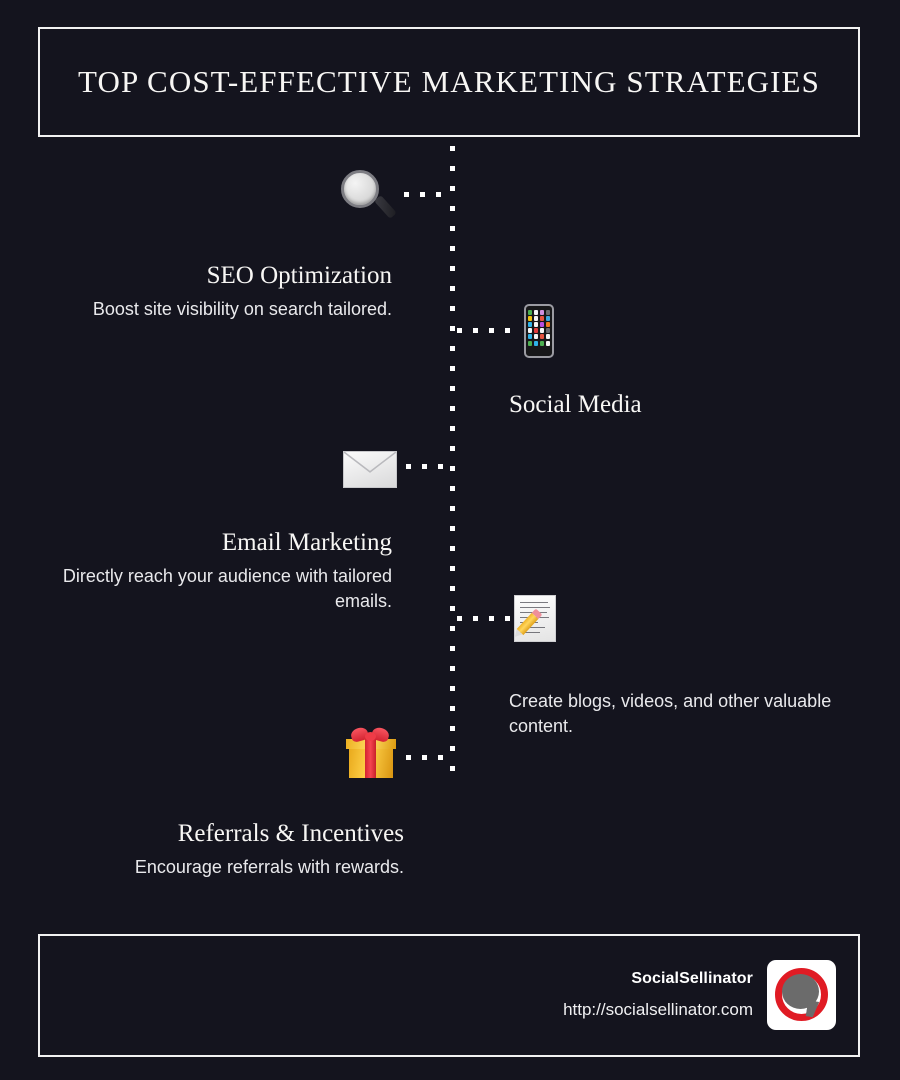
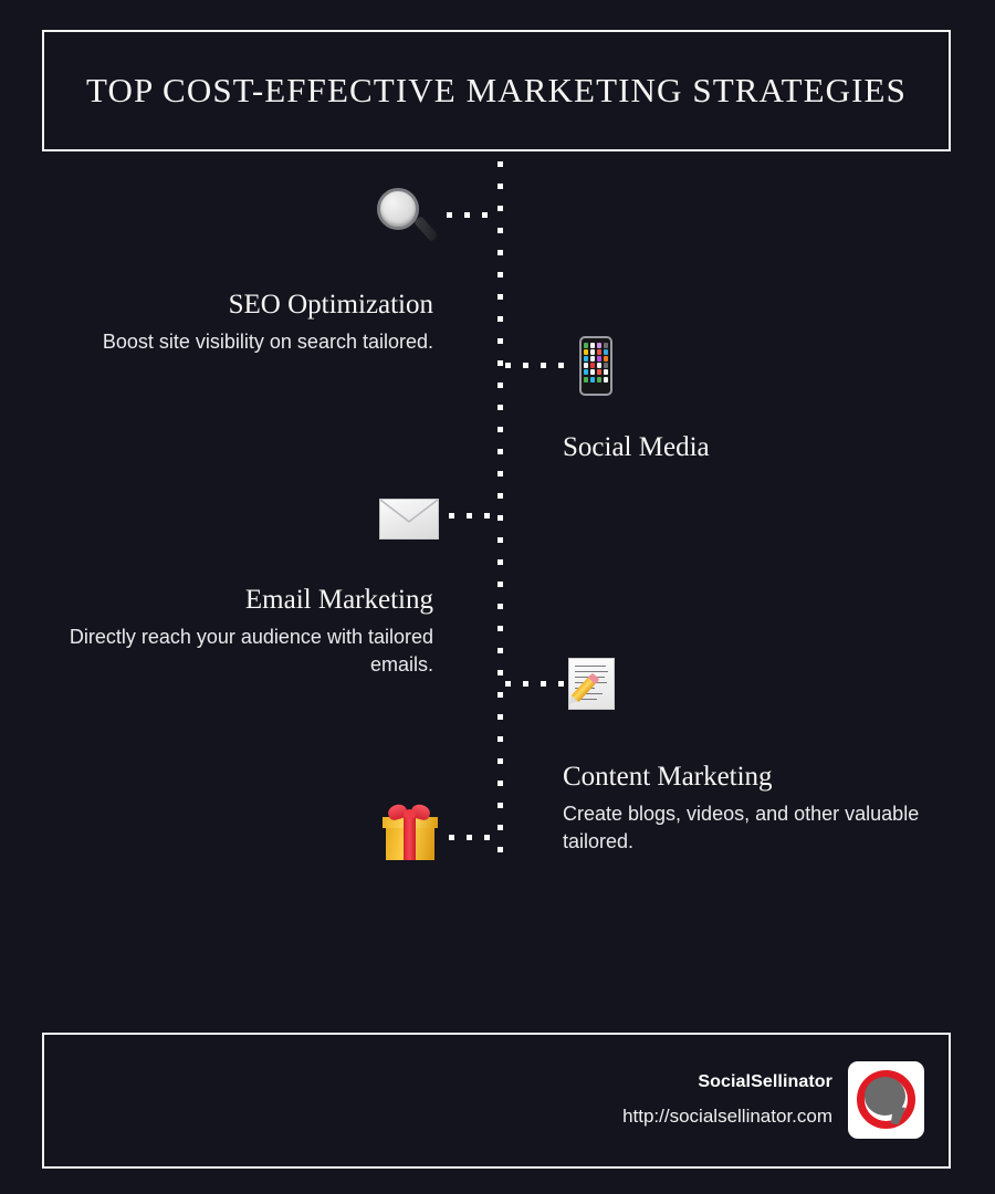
  TOP COST-EFFECTIVE MARKETING STRATEGIES
  SEO Optimization
  Boost site visibility on search tailored.
  Social Media
  Email Marketing
  Directly reach your audience with tailored emails.
+ Content Marketing
- Create blogs, videos, and other valuable content.
+ Create blogs, videos, and other valuable tailored.
- Referrals & Incentives
- Encourage referrals with rewards.
  SocialSellinator
  http://socialsellinator.com
